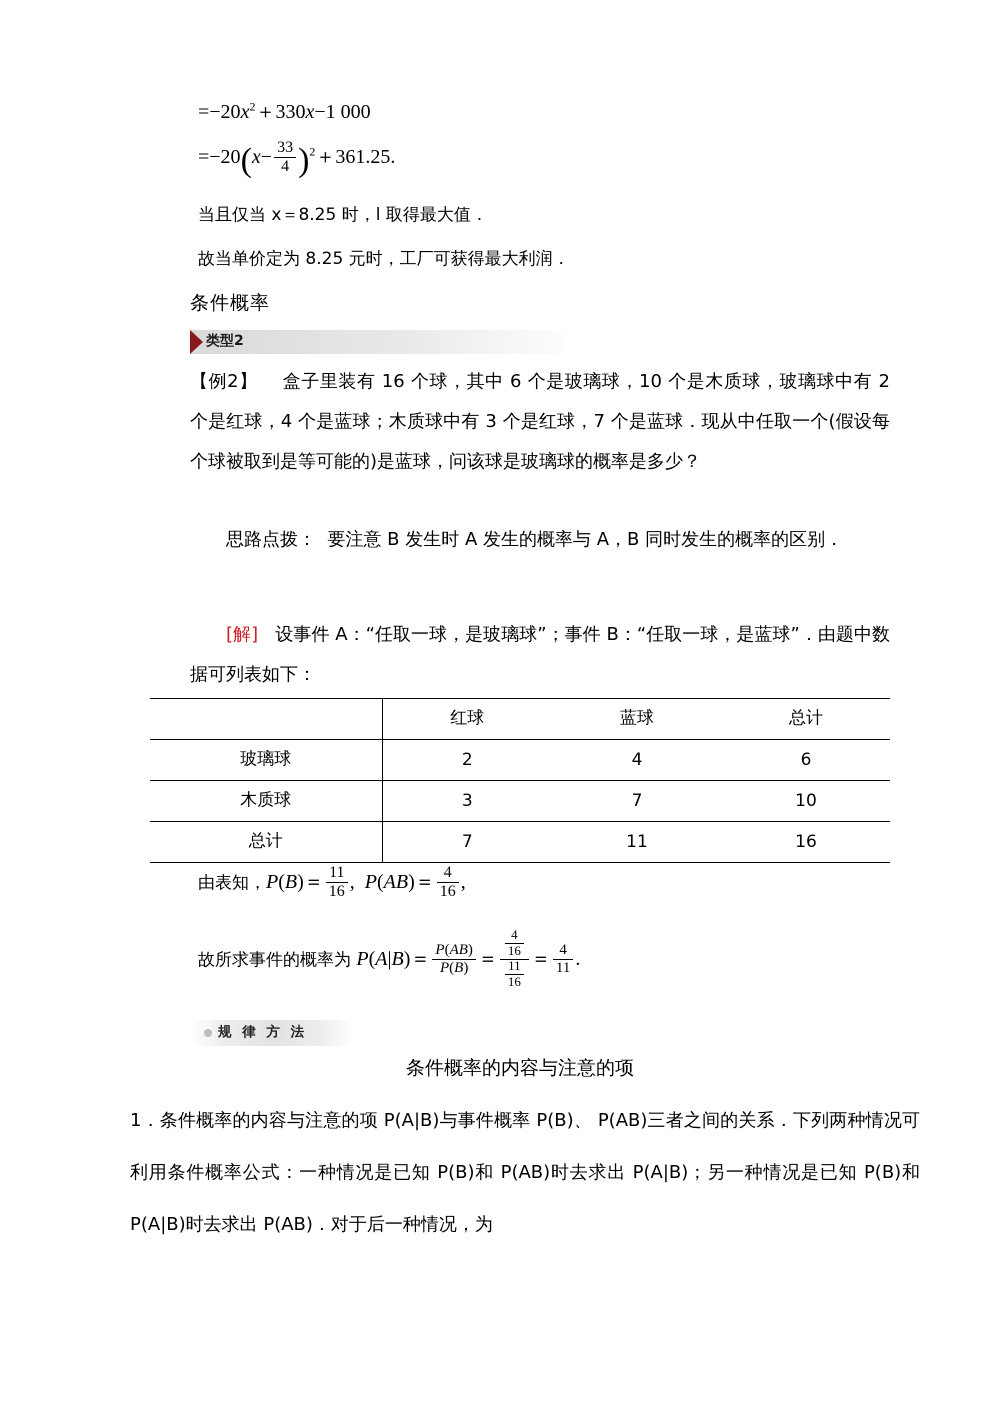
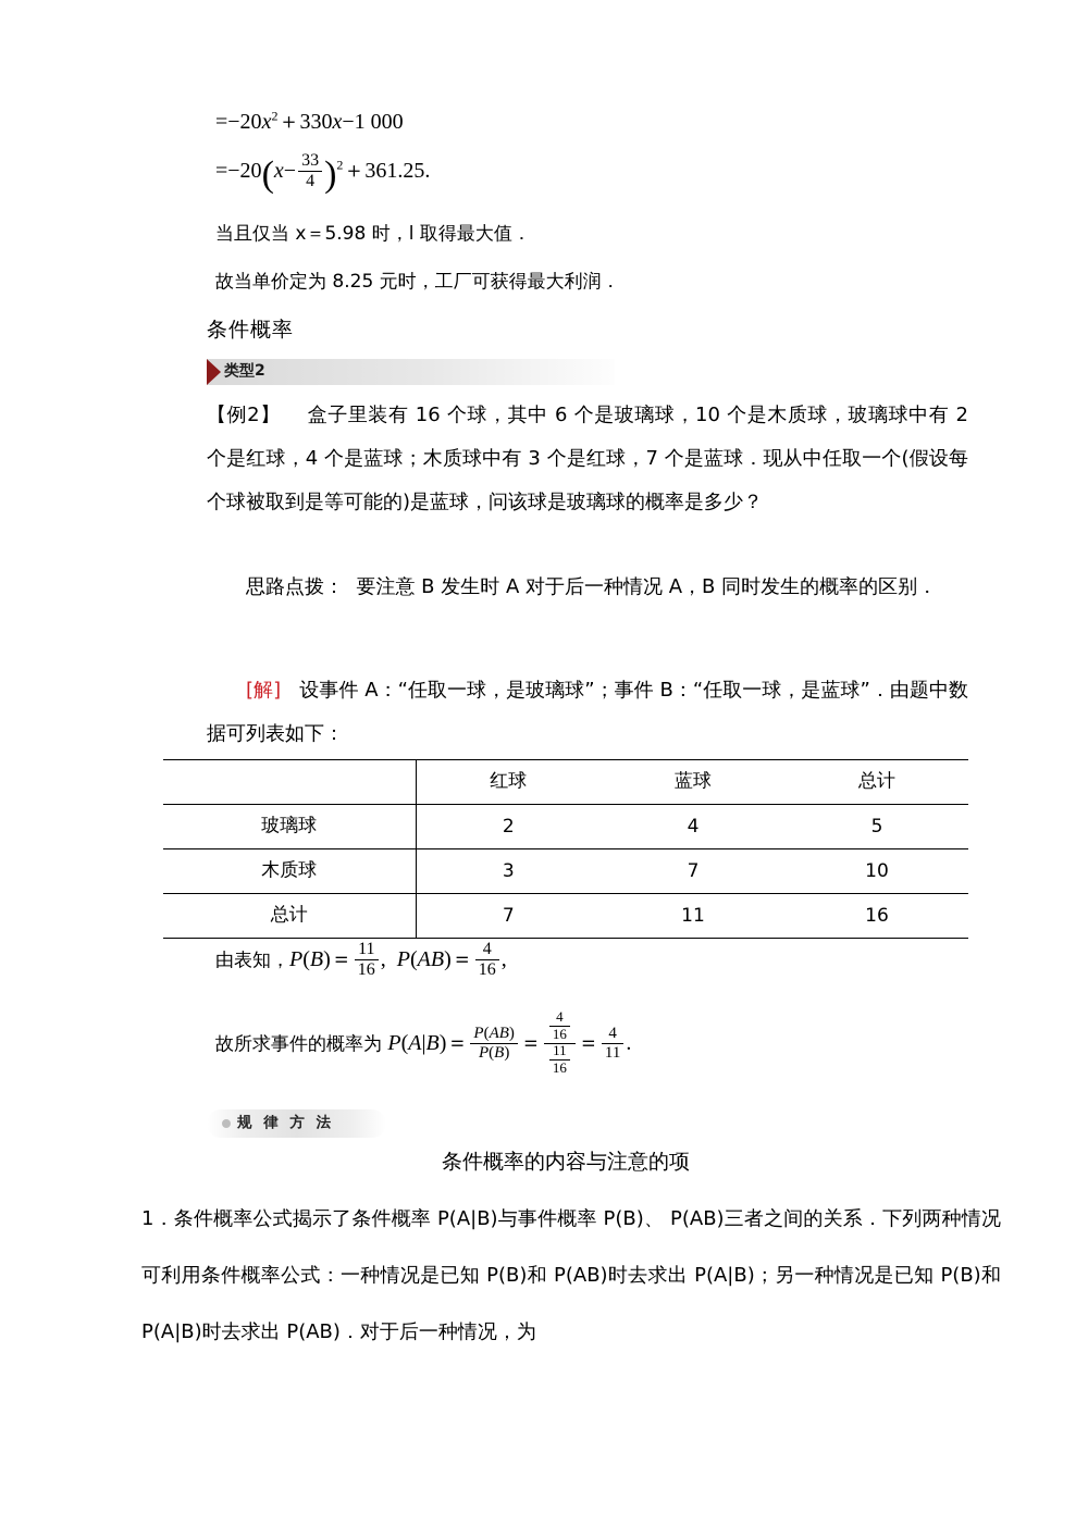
  =−20x2＋330x−1 000
  =−20(x−
  33
  4
  )2＋361.25.
- 当且仅当 x＝8.25 时，l 取得最大值．
+ 当且仅当 x＝5.98 时，l 取得最大值．
  故当单价定为 8.25 元时，工厂可获得最大利润．
  条件概率
  类型2
  【例2】 盒子里装有 16 个球，其中 6 个是玻璃球，10 个是木质球，玻璃球中有 2 个是红球，4 个是蓝球；木质球中有 3 个是红球，7 个是蓝球．现从中任取一个(假设每个球被取到是等可能的)是蓝球，问该球是玻璃球的概率是多少？
- 思路点拨： 要注意 B 发生时 A 发生的概率与 A，B 同时发生的概率的区别．
+ 思路点拨： 要注意 B 发生时 A 对于后一种情况 A，B 同时发生的概率的区别．
  [解] 设事件 A：“任取一球，是玻璃球”；事件 B：“任取一球，是蓝球”．由题中数据可列表如下：
  	红球	蓝球	总计
- 玻璃球	2	4	6
+ 玻璃球	2	4	5
  木质球	3	7	10
  总计	7	11	16
  由表知，P(B)＝
  11
  16
  , P(AB)＝
  4
  16
  ,
  故所求事件的概率为 P(A|B)＝
  P(AB)
  P(B)
  ＝
  4
  16
  11
  16
  ＝
  4
  11
  .
  规 律 方 法
  条件概率的内容与注意的项
- 1．条件概率的内容与注意的项 P(A|B)与事件概率 P(B)、 P(AB)三者之间的关系．下列两种情况可利用条件概率公式：一种情况是已知 P(B)和 P(AB)时去求出 P(A|B)；另一种情况是已知 P(B)和 P(A|B)时去求出 P(AB)．对于后一种情况，为
+ 1．条件概率公式揭示了条件概率 P(A|B)与事件概率 P(B)、 P(AB)三者之间的关系．下列两种情况可利用条件概率公式：一种情况是已知 P(B)和 P(AB)时去求出 P(A|B)；另一种情况是已知 P(B)和 P(A|B)时去求出 P(AB)．对于后一种情况，为
